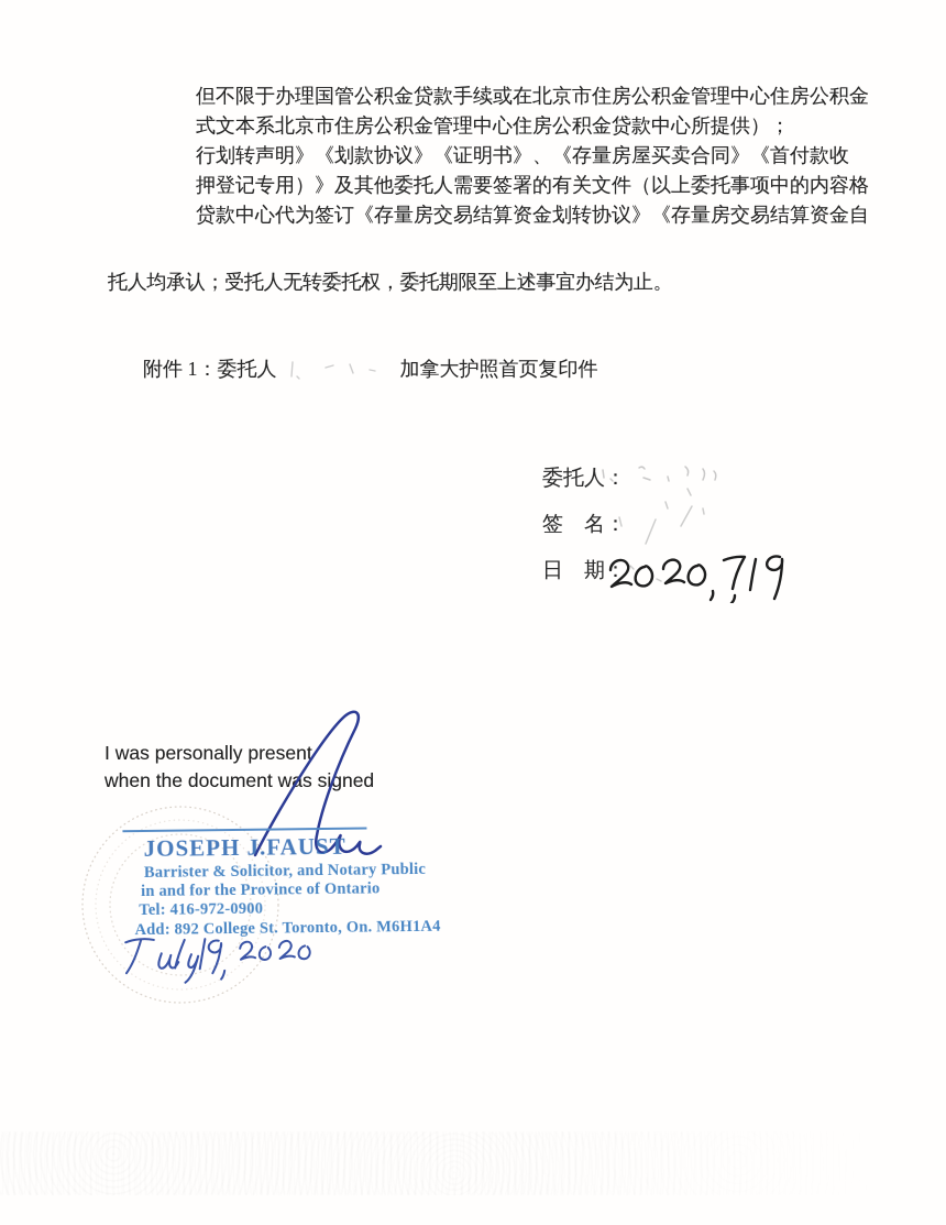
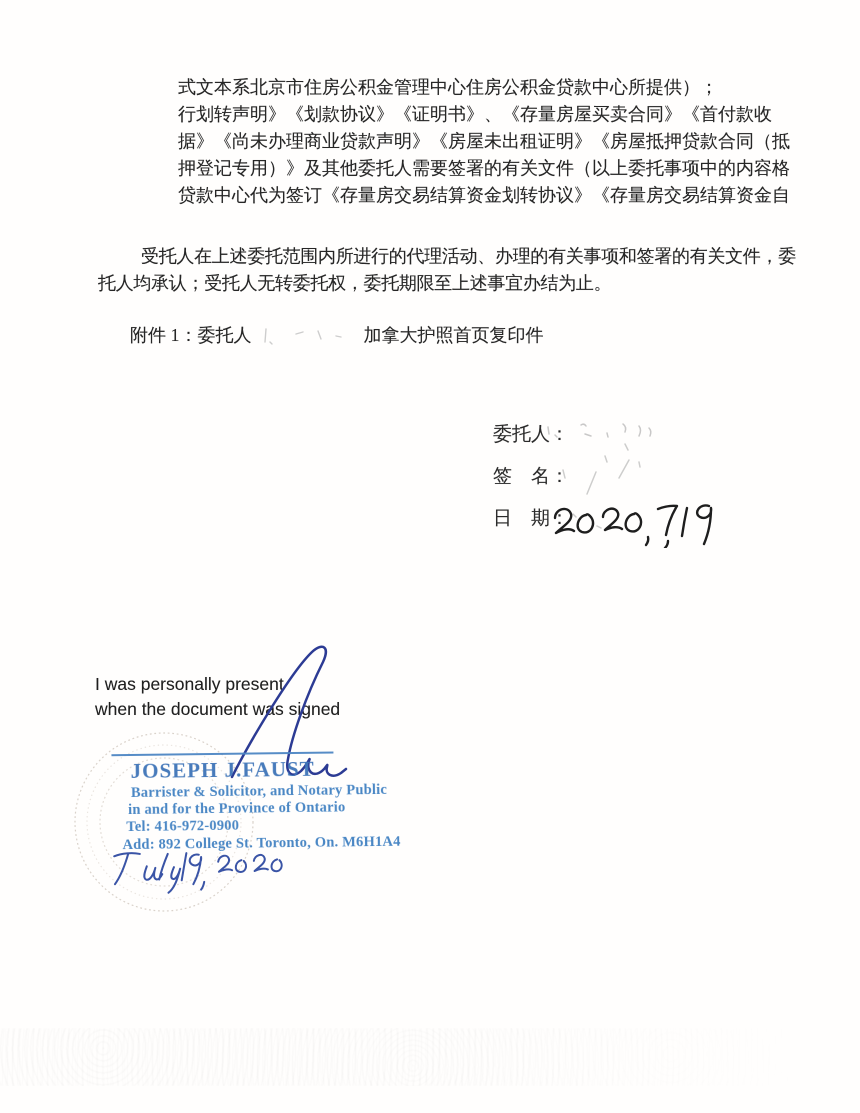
- 但不限于办理国管公积金贷款手续或在北京市住房公积金管理中心住房公积金
  式文本系北京市住房公积金管理中心住房公积金贷款中心所提供）；
  行划转声明》《划款协议》《证明书》、《存量房屋买卖合同》《首付款收
+ 据》《尚未办理商业贷款声明》《房屋未出租证明》《房屋抵押贷款合同（抵
  押登记专用）》及其他委托人需要签署的有关文件（以上委托事项中的内容格
  贷款中心代为签订《存量房交易结算资金划转协议》《存量房交易结算资金自
+ 受托人在上述委托范围内所进行的代理活动、办理的有关事项和签署的有关文件，委
  托人均承认；受托人无转委托权，委托期限至上述事宜办结为止。
  附件 1：委托人
  加拿大护照首页复印件
  委托人：
  签 名：
  日 期：
  I was personally present
  when the document ws signed
  JOSEPH J.FAUST
  Barrister & Solicitor, and Notary Public
  in and for the Province of Ontario
  Tel: 416-972-0900
  Add: 892 College St. Toronto, On. M6H1A4
